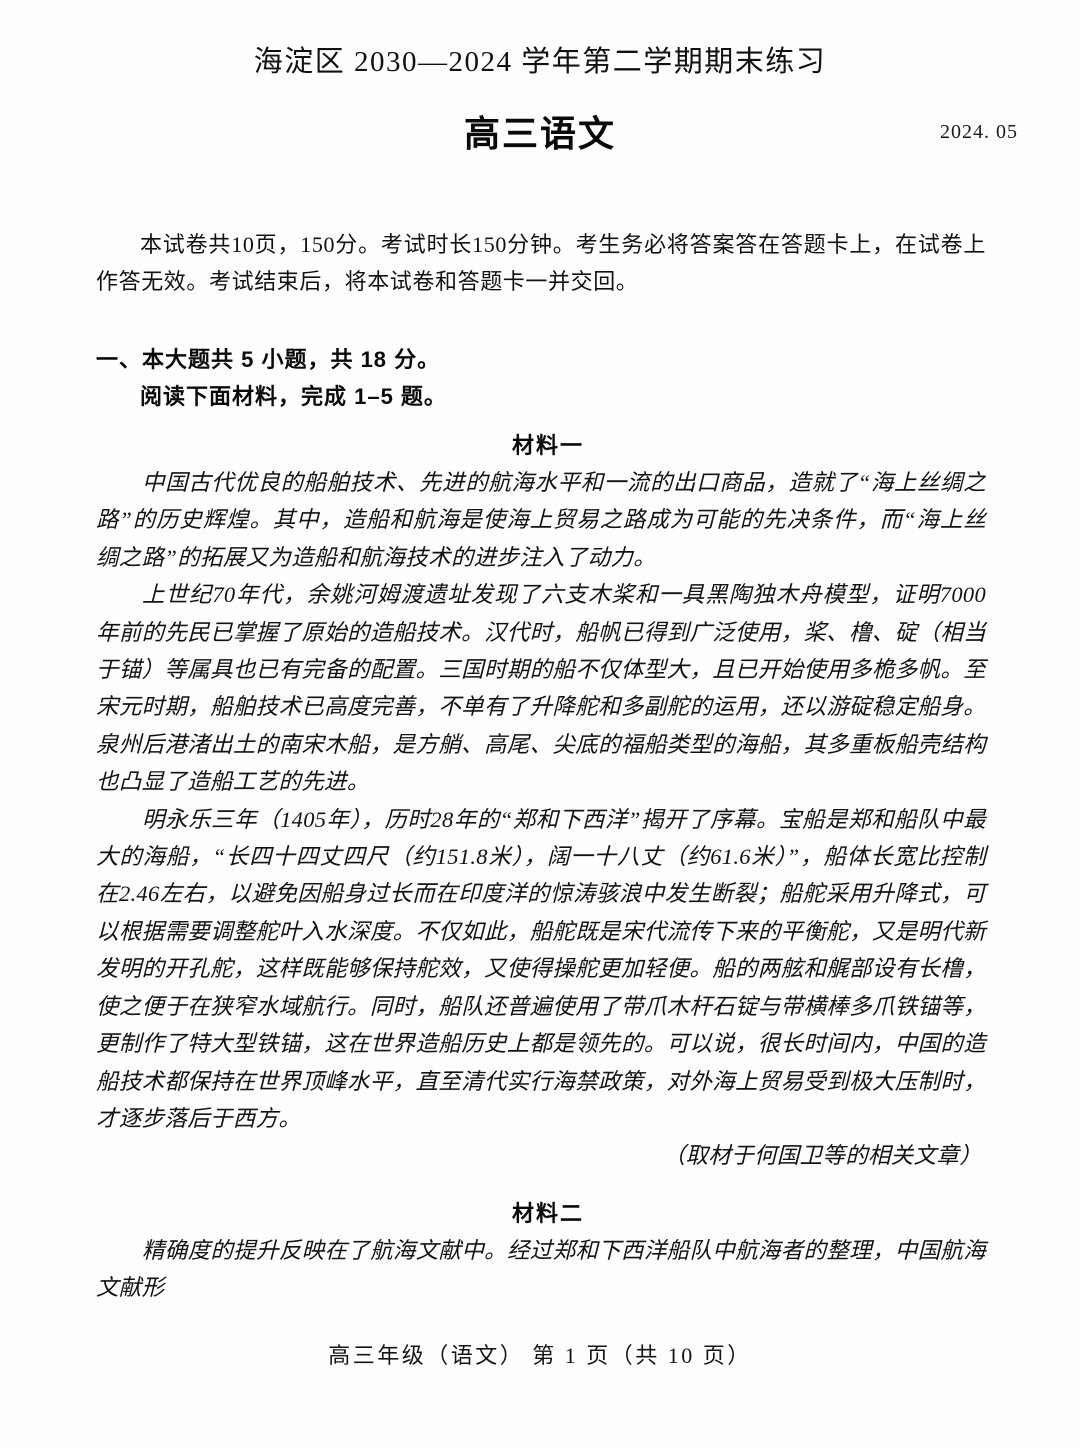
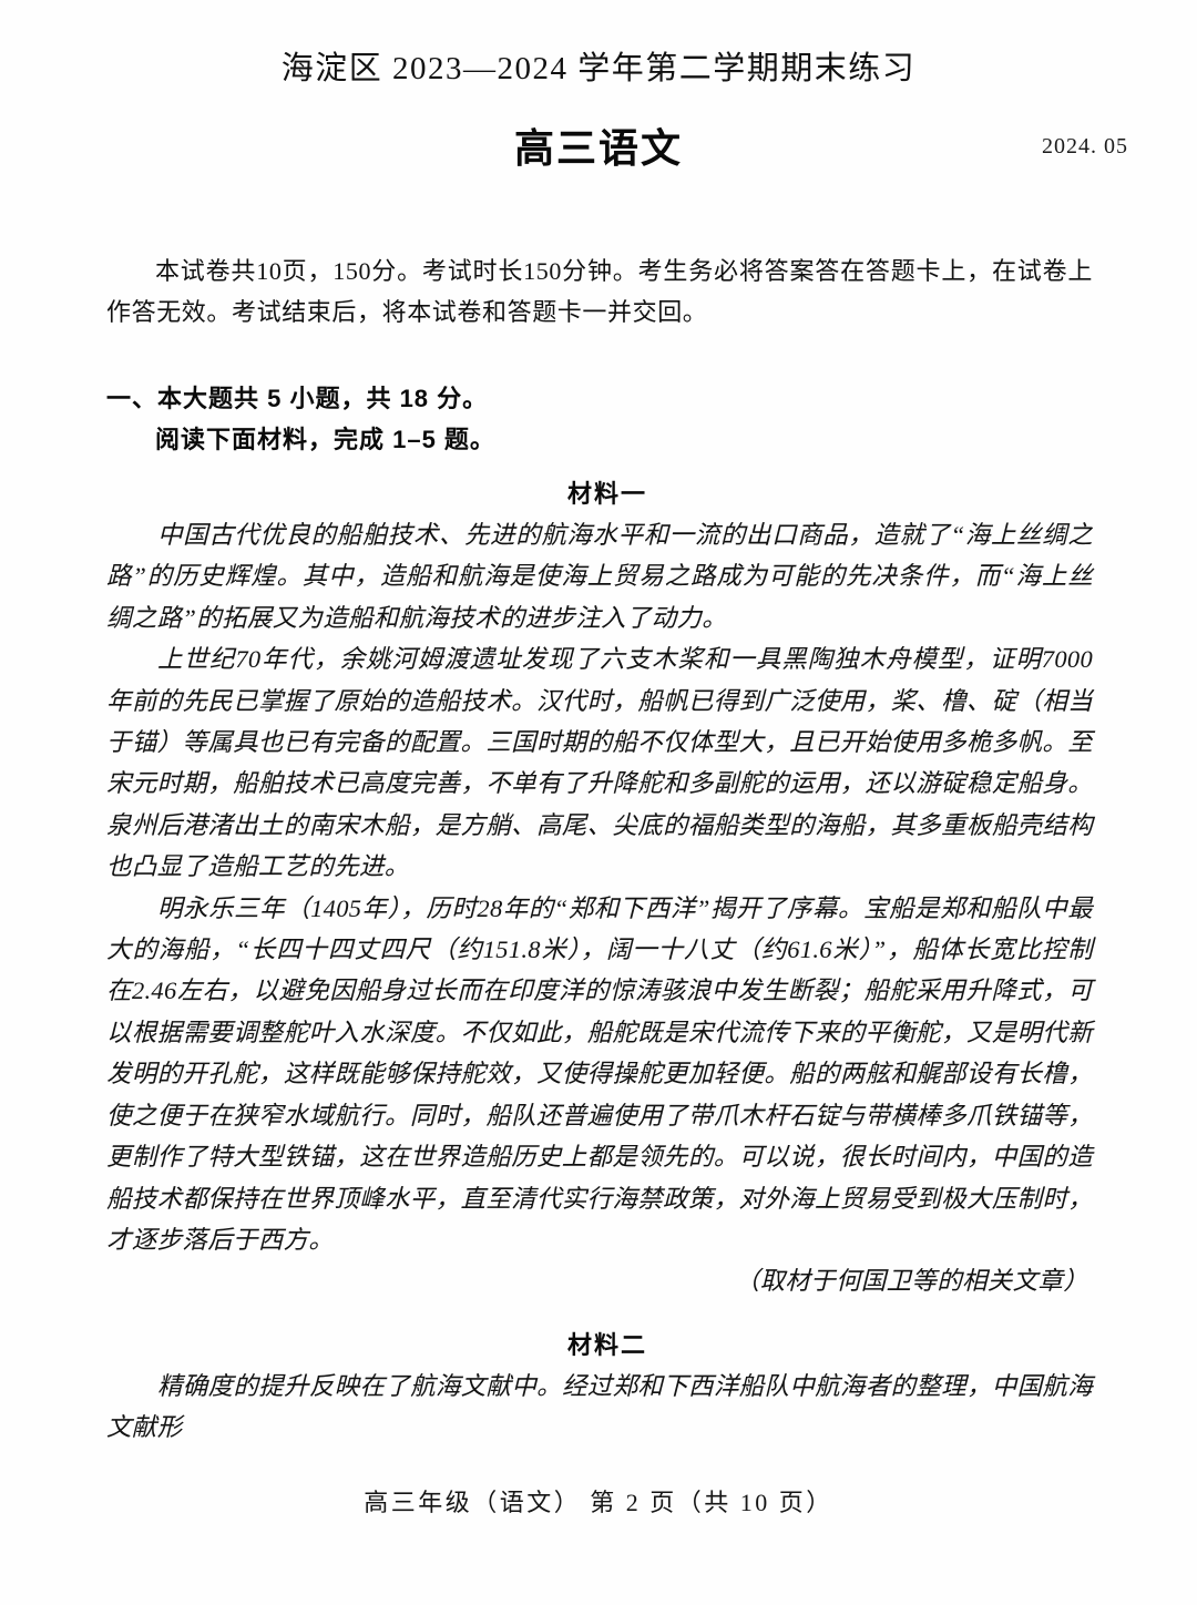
- 海淀区 2030—2024 学年第二学期期末练习
+ 海淀区 2023—2024 学年第二学期期末练习
  高三语文
  2024. 05
  本试卷共10页，150分。考试时长150分钟。考生务必将答案答在答题卡上，在试卷上作答无效。考试结束后，将本试卷和答题卡一并交回。
  一、本大题共 5 小题，共 18 分。
  阅读下面材料，完成 1–5 题。
  材料一
  中国古代优良的船舶技术、先进的航海水平和一流的出口商品，造就了“海上丝绸之路”的历史辉煌。其中，造船和航海是使海上贸易之路成为可能的先决条件，而“海上丝绸之路”的拓展又为造船和航海技术的进步注入了动力。
  上世纪70年代，余姚河姆渡遗址发现了六支木桨和一具黑陶独木舟模型，证明7000年前的先民已掌握了原始的造船技术。汉代时，船帆已得到广泛使用，桨、橹、碇（相当于锚）等属具也已有完备的配置。三国时期的船不仅体型大，且已开始使用多桅多帆。至宋元时期，船舶技术已高度完善，不单有了升降舵和多副舵的运用，还以游碇稳定船身。泉州后港渚出土的南宋木船，是方艄、高尾、尖底的福船类型的海船，其多重板船壳结构也凸显了造船工艺的先进。
  明永乐三年（1405年），历时28年的“郑和下西洋”揭开了序幕。宝船是郑和船队中最大的海船，“长四十四丈四尺（约151.8米），阔一十八丈（约61.6米）”，船体长宽比控制在2.46左右，以避免因船身过长而在印度洋的惊涛骇浪中发生断裂；船舵采用升降式，可以根据需要调整舵叶入水深度。不仅如此，船舵既是宋代流传下来的平衡舵，又是明代新发明的开孔舵，这样既能够保持舵效，又使得操舵更加轻便。船的两舷和艉部设有长橹，使之便于在狭窄水域航行。同时，船队还普遍使用了带爪木杆石锭与带横棒多爪铁锚等，更制作了特大型铁锚，这在世界造船历史上都是领先的。可以说，很长时间内，中国的造船技术都保持在世界顶峰水平，直至清代实行海禁政策，对外海上贸易受到极大压制时，才逐步落后于西方。
  （取材于何国卫等的相关文章）
  材料二
  精确度的提升反映在了航海文献中。经过郑和下西洋船队中航海者的整理，中国航海文献形
- 高三年级（语文） 第 1 页（共 10 页）
+ 高三年级（语文） 第 2 页（共 10 页）
